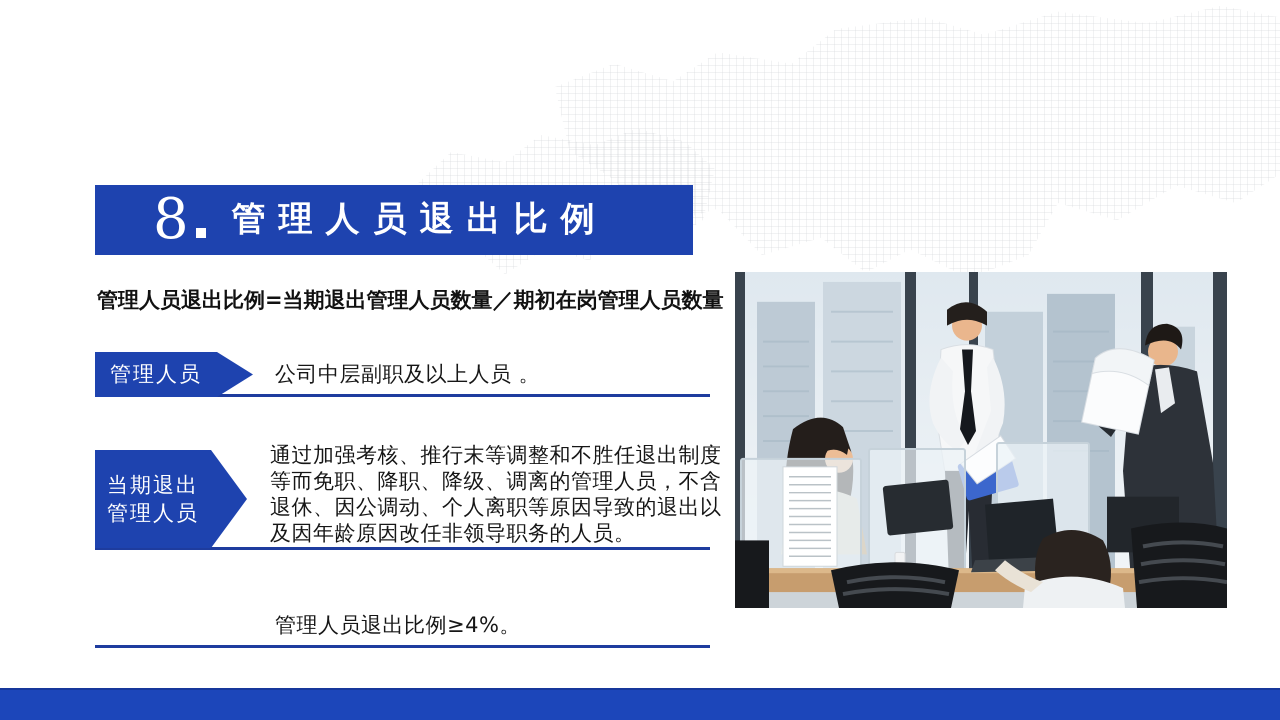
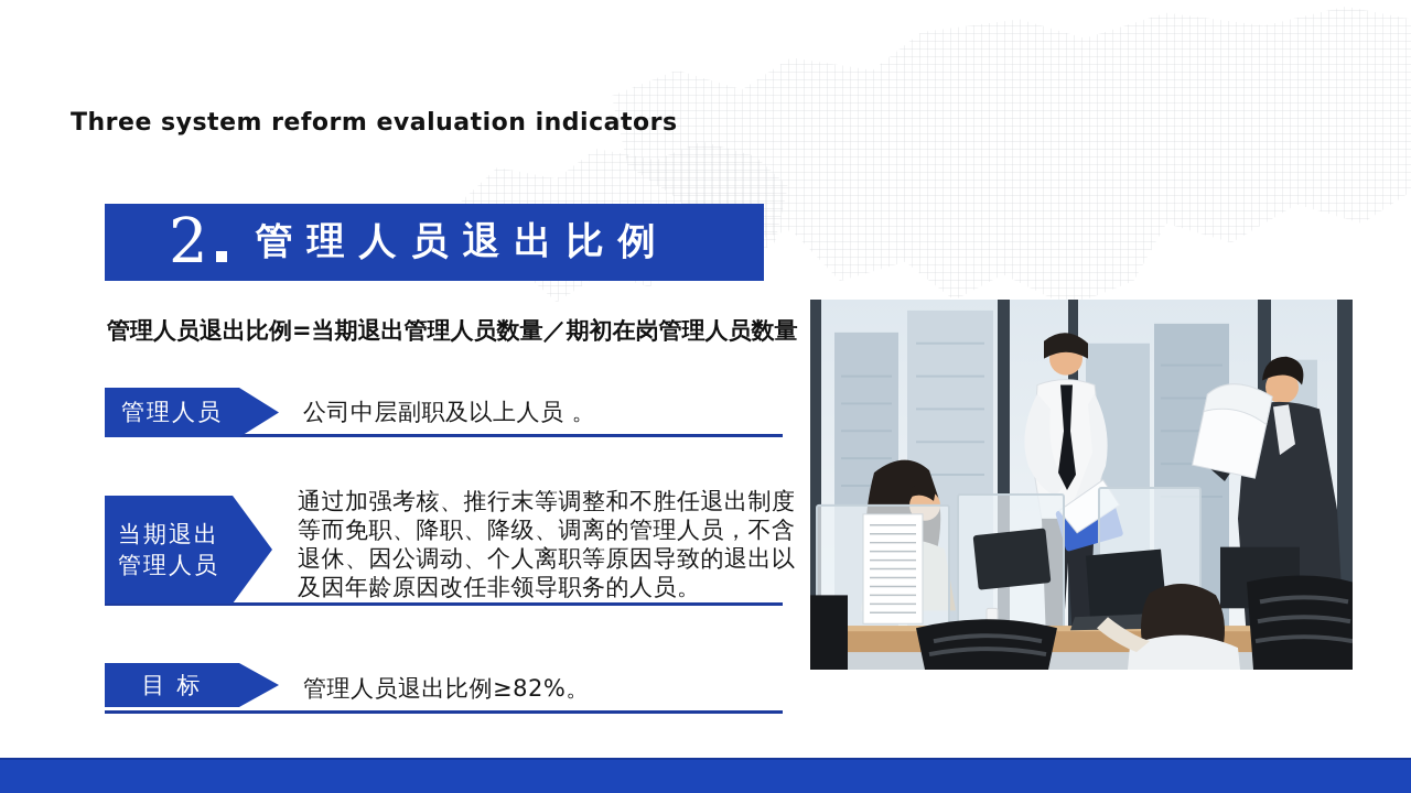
+ Three system reform evaluation indicators
- 8
+ 2
  管理人员退出比例
  管理人员退出比例=当期退出管理人员数量／期初在岗管理人员数量
  管理人员
  公司中层副职及以上人员 。
  当期退出
  管理人员
  通过加强考核、推行末等调整和不胜任退出制度等而免职、降职、降级、调离的管理人员，不含退休、因公调动、个人离职等原因导致的退出以及因年龄原因改任非领导职务的人员。
+ 目 标
- 管理人员退出比例≥4%。
+ 管理人员退出比例≥82%。
